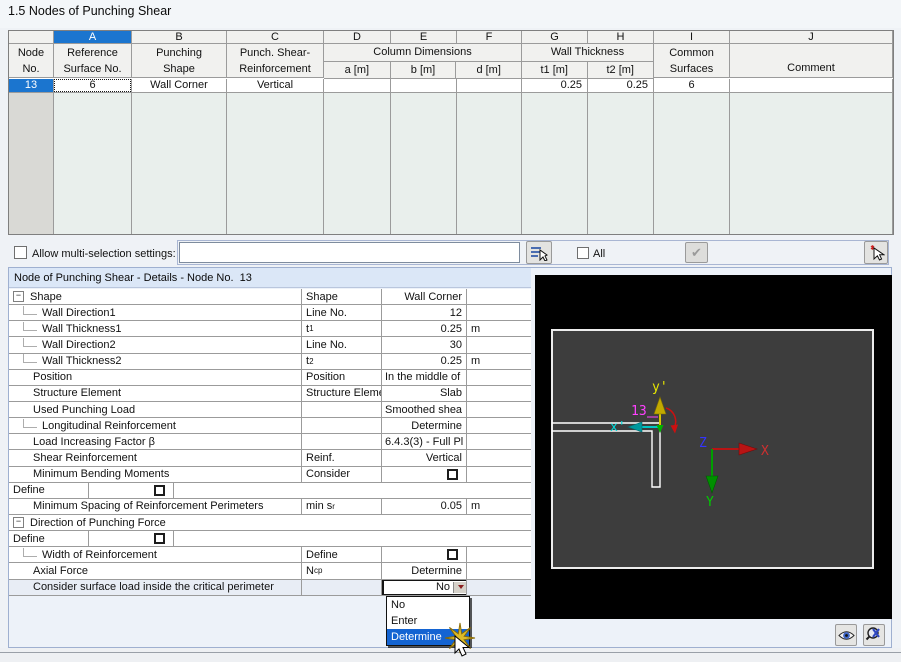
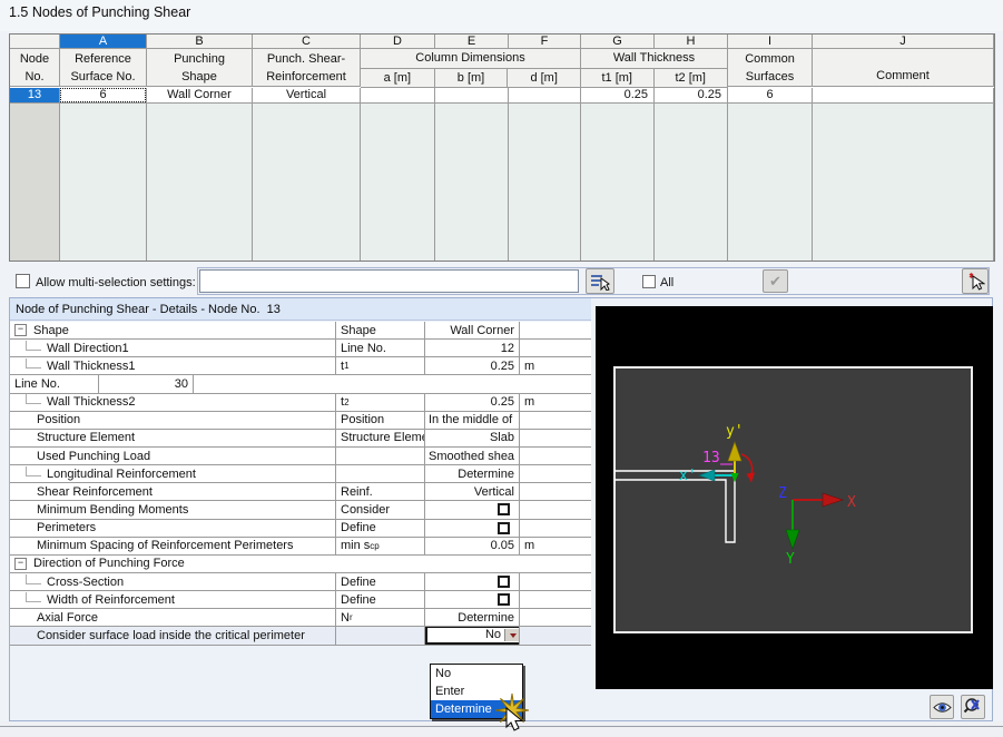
  1.5 Nodes of Punching Shear
  A
  B
  C
  D
  E
  F
  G
  H
  I
  J
  Node
  No.
  Reference
  Surface No.
  Punching
  Shape
  Punch. Shear-
  Reinforcement
  Column Dimensions
  a [m]
  b [m]
  d [m]
  Wall Thickness
  t1 [m]
  t2 [m]
  Common
  Surfaces
  Comment
  13
  6
  Wall Corner
  Vertical
  0.25
  0.25
  6
  Allow multi-selection settings:
  All
  ✔
  Node of Punching Shear - Details - Node No. 13
  −
  Shape
  Shape
  Wall Corner
  Wall Direction1
  Line No.
  12
  Wall Thickness1
  t
  1
  0.25
  m
- Wall Direction2
  Line No.
  30
  Wall Thickness2
  t
  2
  0.25
  m
  Position
  Position
  In the middle of
  Structure Element
  Structure Elem
  Slab
  Used Punching Load
  Smoothed shea
  Longitudinal Reinforcement
  Determine
- Load Increasing Factor β
- 6.4.3(3) - Full Pl
  Shear Reinforcement
  Reinf.
  Vertical
  Minimum Bending Moments
  Consider
+ Perimeters
  Define
  Minimum Spacing of Reinforcement Perimeters
  min s
- r
+ cp
  0.05
  m
  −
  Direction of Punching Force
+ Cross-Section
  Define
  Width of Reinforcement
  Define
  Axial Force
  N
- cp
+ r
  Determine
  Consider surface load inside the critical perimeter
  No
  No
  Enter
  Determine
  y'
  x'
  13
  X
  Y
  Z
